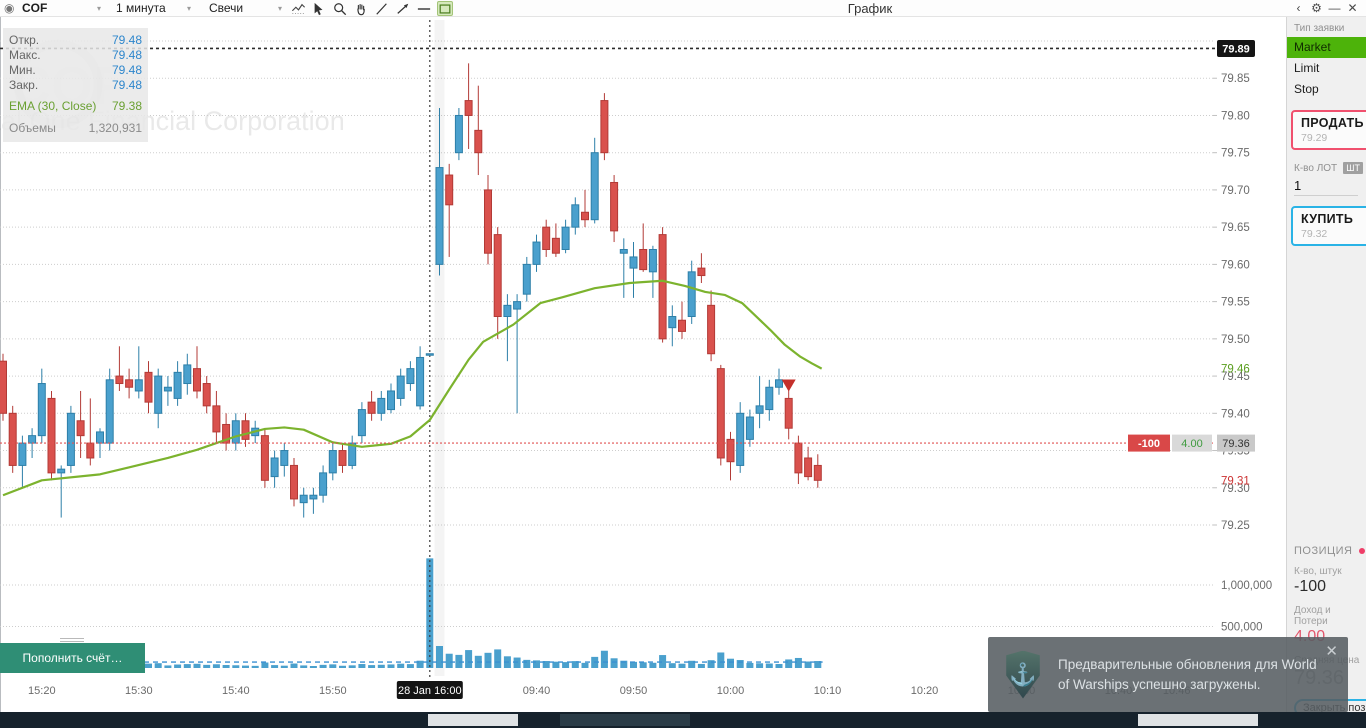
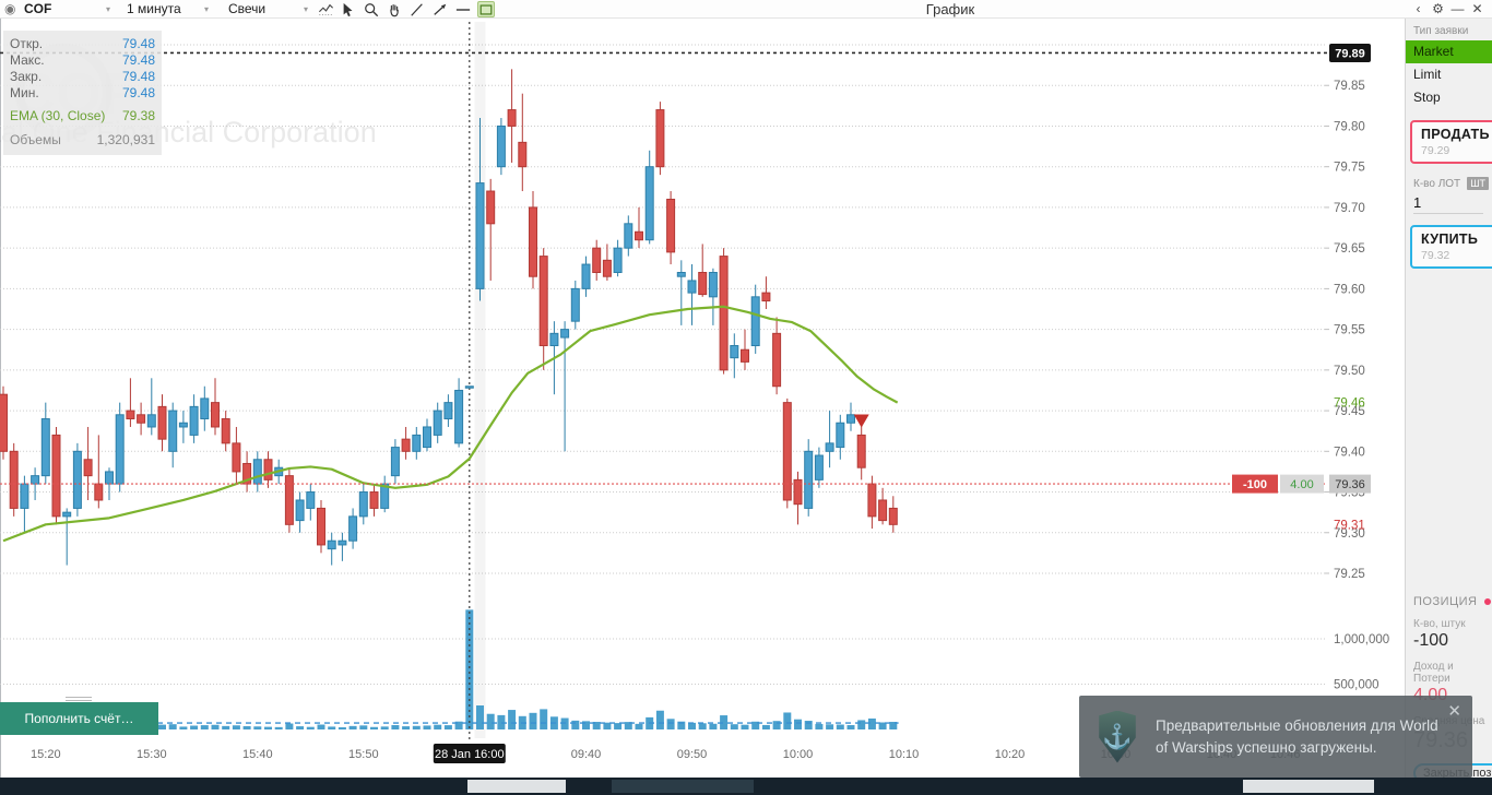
  COF
  al One Financial Corporation
  1,000,000
  500,000
  79.85
  79.80
  79.75
  79.70
  79.65
  79.60
  79.55
  79.50
  79.45
  79.40
  79.30
  79.25
  79.89
  79.46
  79.31
  -100
  4.00
  79.36
  15:20
  15:30
  15:40
  15:50
  09:40
  09:50
  10:00
  10:10
  10:20
  10:40
  10:46
  28 Jan 16:00
  ◉
  COF
  ▾
  1 минута
  ▾
  Свечи
  ▾
  График
  ‹
  ⚙
  —
  ✕
  Откр.
  79.48
  Макс.
  79.48
- Мин.
+ Закр.
  79.48
- Закр.
+ Мин.
  79.48
  EMA (30, Close)
  79.38
  Объемы
  1,320,931
  Пополнить счёт…
  Тип заявки
  Market
  Limit
  Stop
  ПРОДАТЬ
  79.29
  К-во ЛОТ
  ШТ
  1
  КУПИТЬ
  79.32
  ПОЗИЦИЯ
  К-во, штук
  -100
  Доход и Потери
  4.00
  Средняя цена
  79.36
  Закрыть поз
  ⚓
  Предварительные обновления для World of Warships успешно загружены.
  ✕
